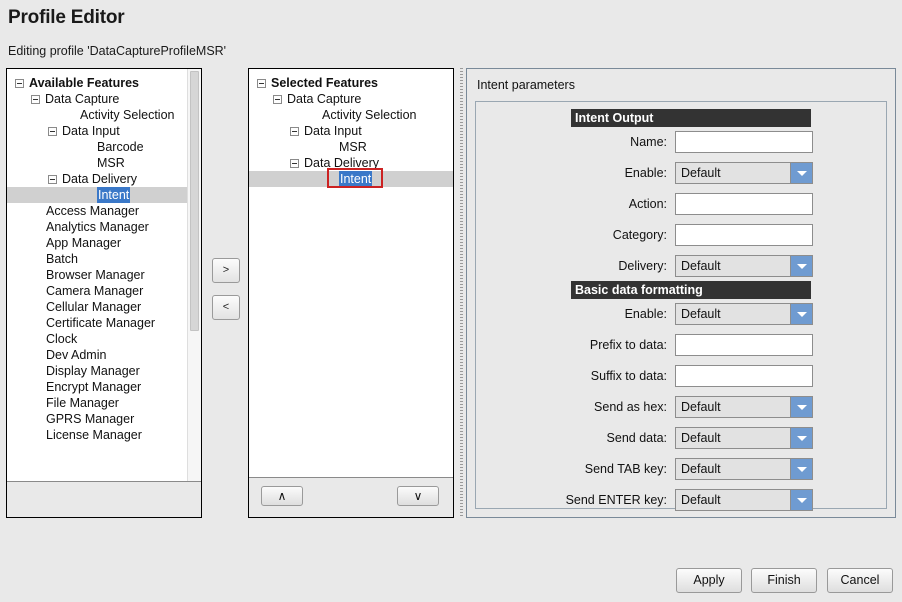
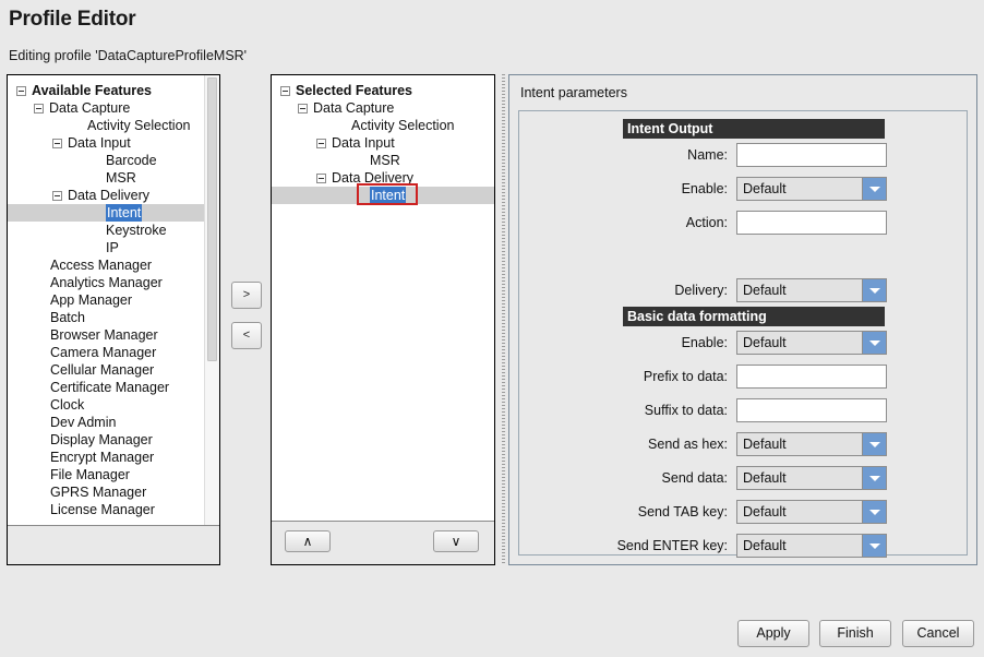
  Profile Editor
  Editing profile 'DataCaptureProfileMSR'
  Available Features
  Data Capture
  Activity Selection
  Data Input
  Barcode
  MSR
  Data Delivery
  Intent
+ Keystroke
+ IP
  Access Manager
  Analytics Manager
  App Manager
  Batch
  Browser Manager
  Camera Manager
  Cellular Manager
  Certificate Manager
  Clock
  Dev Admin
  Display Manager
  Encrypt Manager
  File Manager
  GPRS Manager
  License Manager
  >
  <
  Selected Features
  Data Capture
  Activity Selection
  Data Input
  MSR
  Data Delivery
  Intent
  ∧
  ∨
  Intent parameters
  Intent Output
  Name:
  Enable:
  Default
  Action:
- Category:
  Delivery:
  Default
  Basic data formatting
  Enable:
  Default
  Prefix to data:
  Suffix to data:
  Send as hex:
  Default
  Send data:
  Default
  Send TAB key:
  Default
  Send ENTER key:
  Default
  Apply
  Finish
  Cancel
